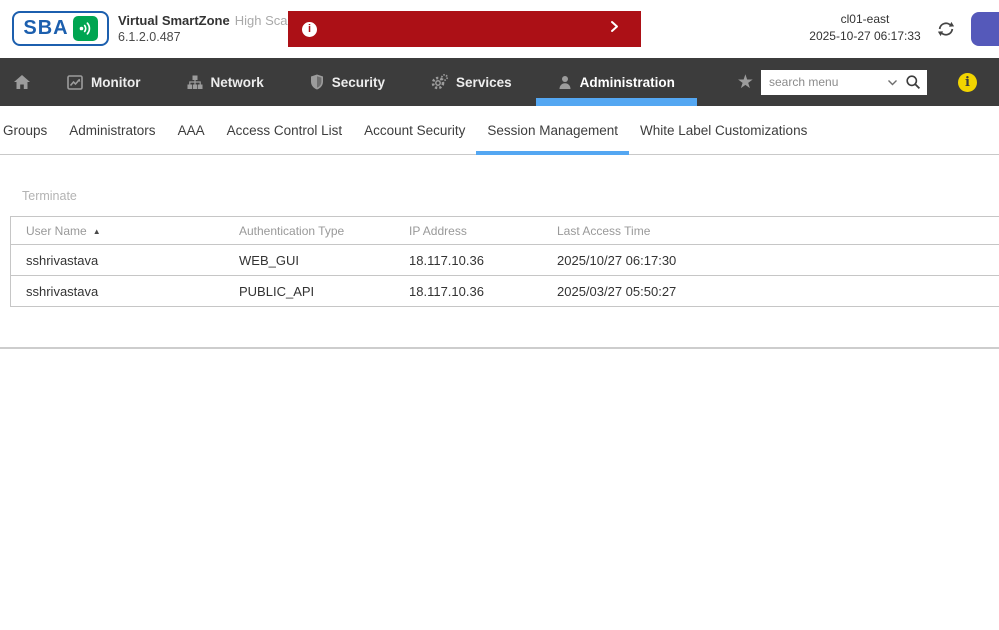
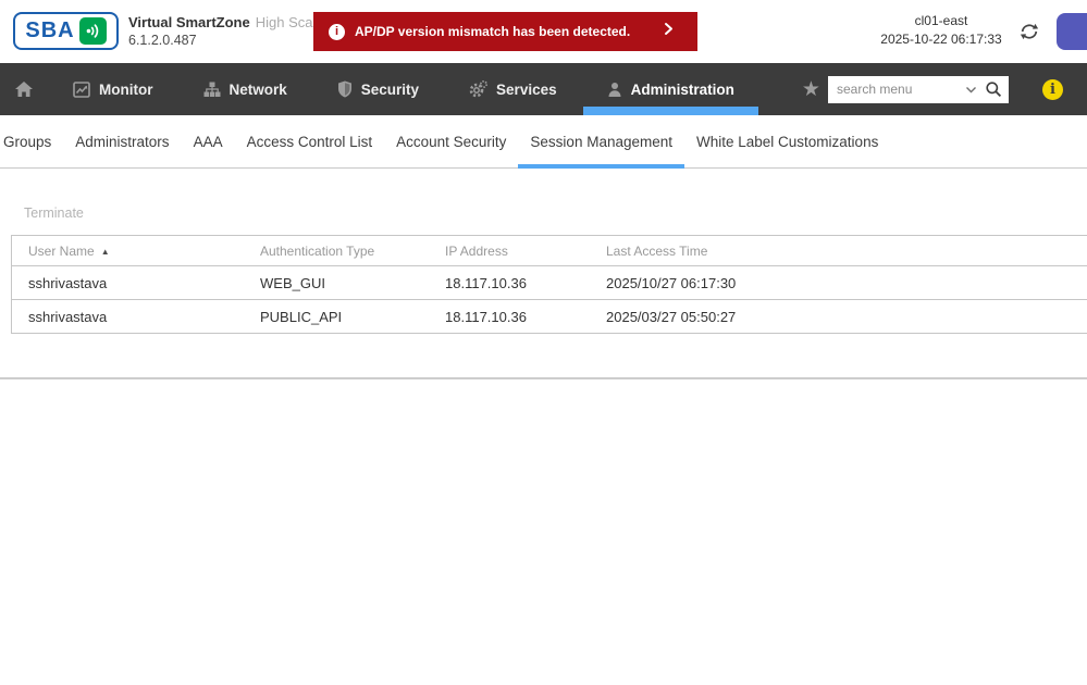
  SBA
  Virtual SmartZone High Sca
  6.1.2.0.487
  i
+ AP/DP version mismatch has been detected.
  cl01-east
- 2025-10-27 06:17:33
+ 2025-10-22 06:17:33
  Monitor
  Network
  Security
  Services
  Administration
  ★
  search menu
  i
  Groups
  Administrators
  AAA
  Access Control List
  Account Security
  Session Management
  White Label Customizations
  Terminate
  User Name ▲	Authentication Type	IP Address	Last Access Time
  sshrivastava	WEB_GUI	18.117.10.36	2025/10/27 06:17:30
  sshrivastava	PUBLIC_API	18.117.10.36	2025/03/27 05:50:27
